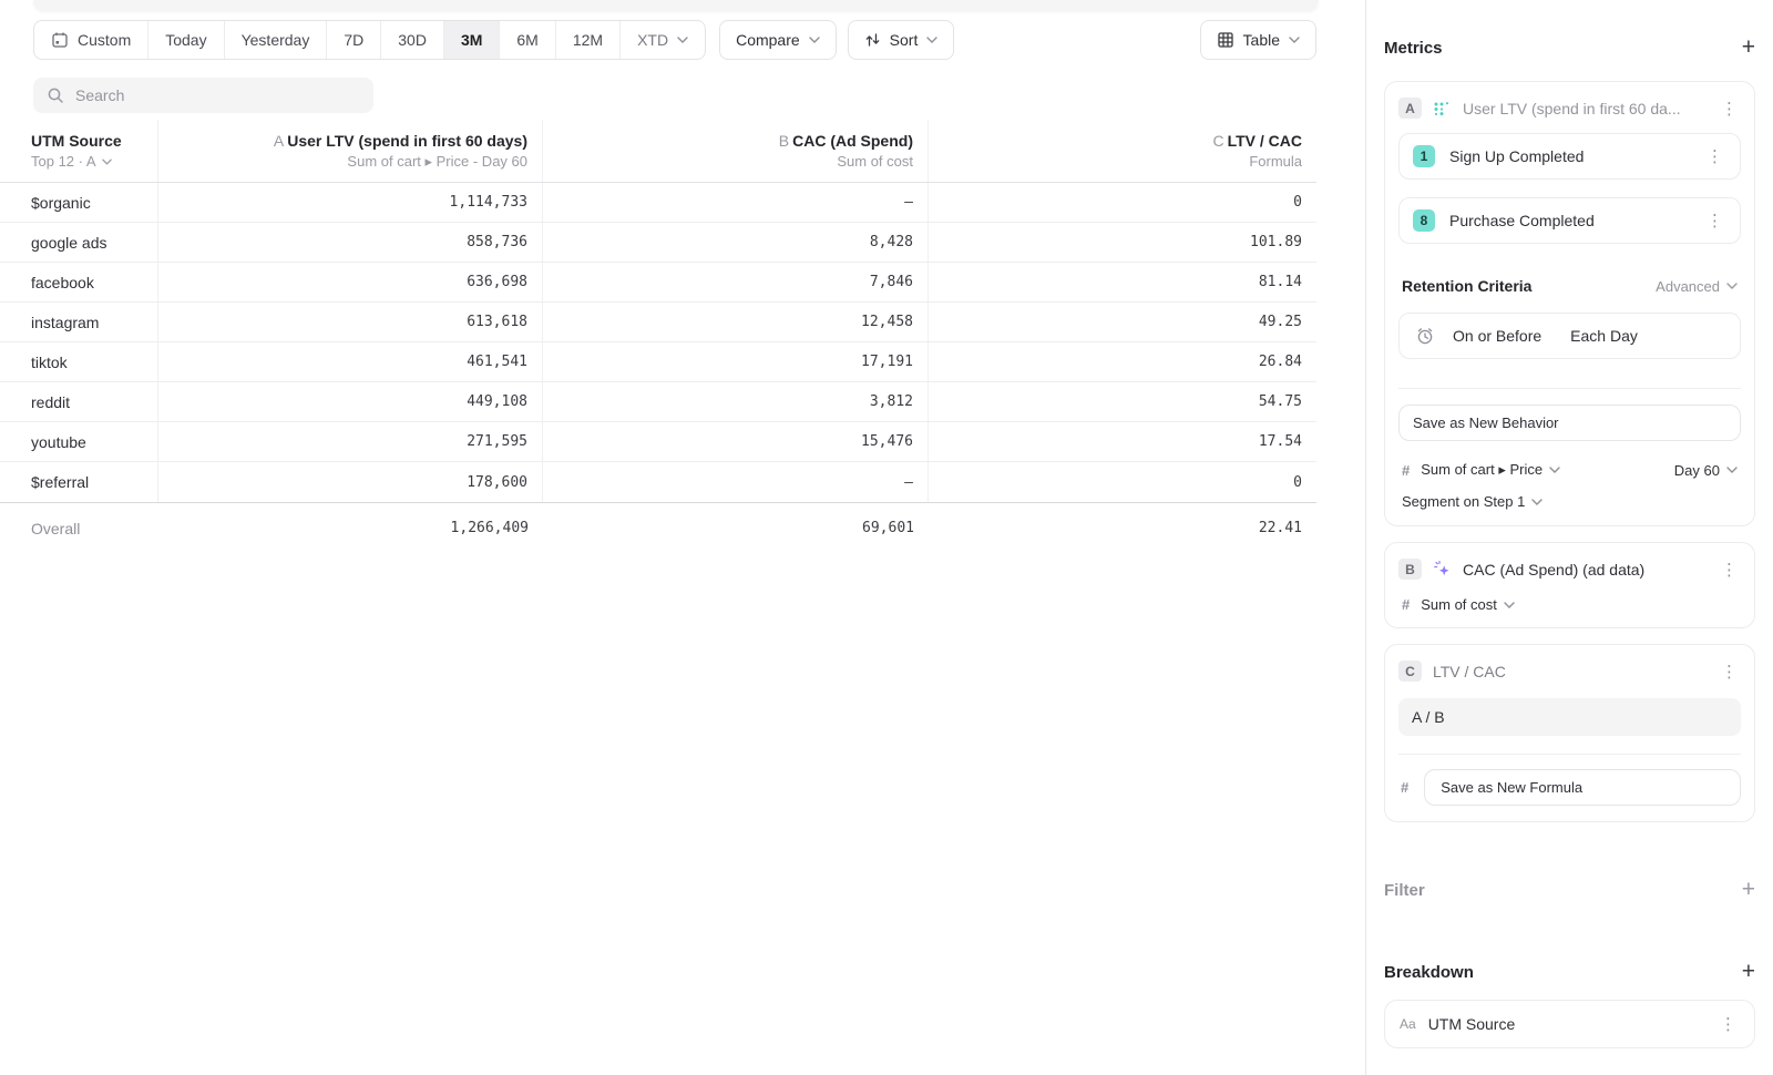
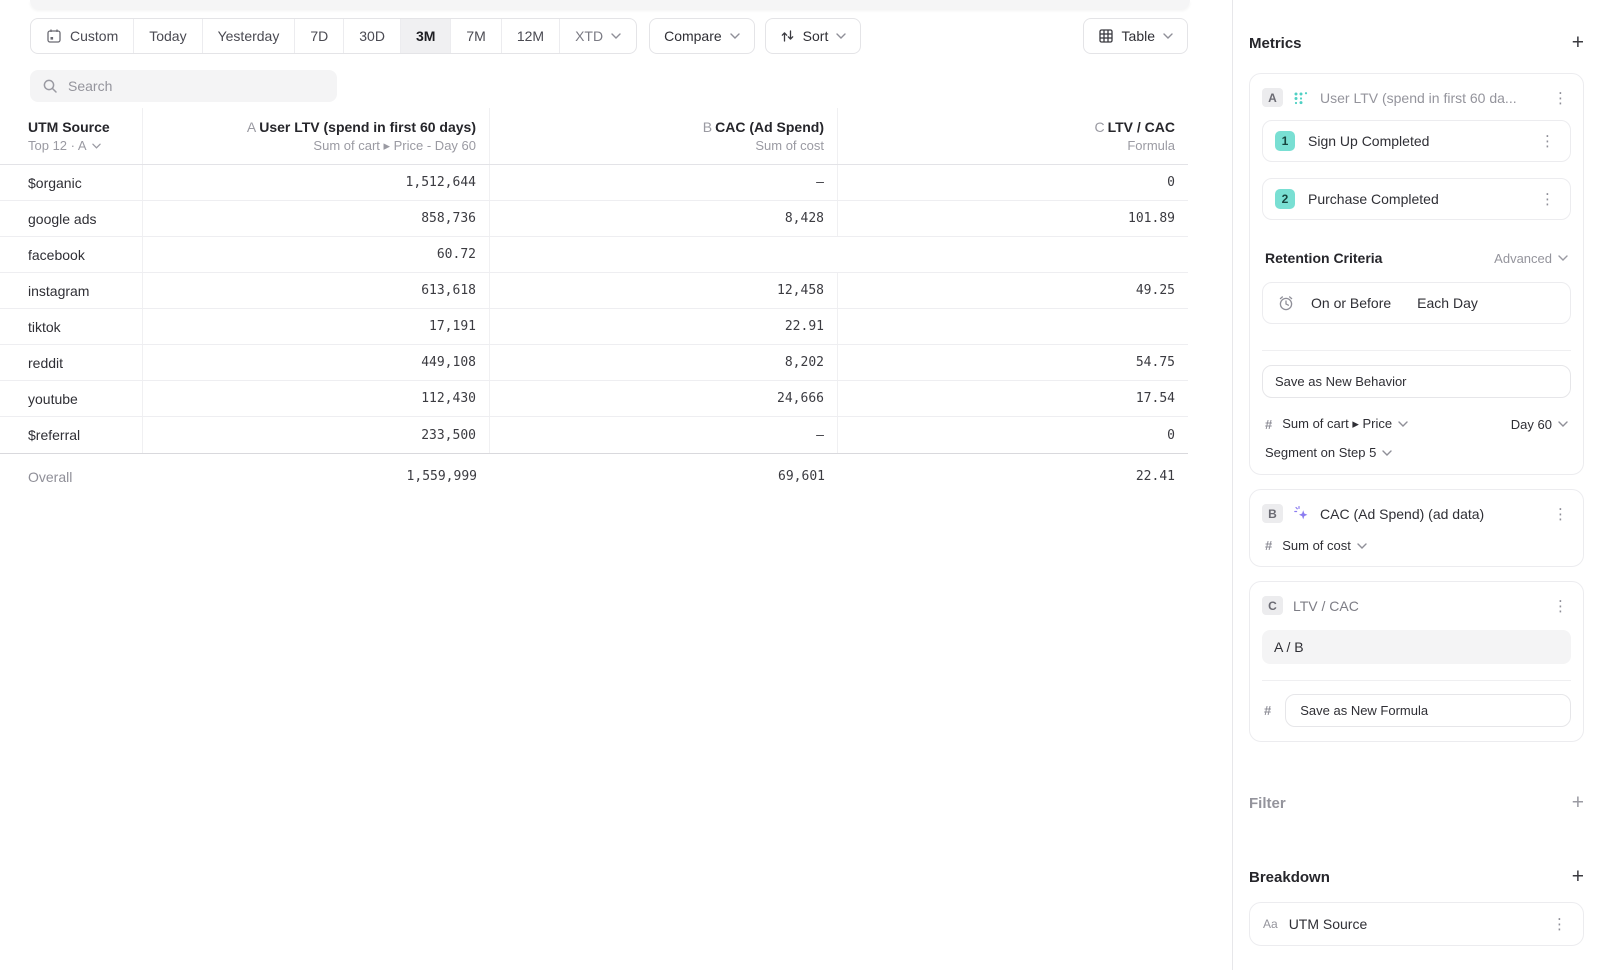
  Custom
  Today
  Yesterday
  7D
  30D
  3M
- 6M
+ 7M
  12M
  XTD
  Compare
  Sort
  Table
  Search
  UTM Source
  Top 12 · A
  A User LTV (spend in first 60 days)
  Sum of cart ▸ Price - Day 60
  B CAC (Ad Spend)
  Sum of cost
  C LTV / CAC
  Formula
  $organic
- 1,114,733
+ 1,512,644
  –
  0
  google ads
  858,736
  8,428
  101.89
  facebook
- 636,698
- 7,846
- 81.14
+ 60.72
  instagram
  613,618
  12,458
  49.25
  tiktok
- 461,541
  17,191
- 26.84
+ 22.91
  reddit
  449,108
- 3,812
+ 8,202
  54.75
  youtube
- 271,595
+ 112,430
- 15,476
+ 24,666
  17.54
  $referral
- 178,600
+ 233,500
  –
  0
  Overall
- 1,266,409
+ 1,559,999
  69,601
  22.41
  Metrics
  +
  A
  User LTV (spend in first 60 da...
  ⋮
  1
  Sign Up Completed
  ⋮
- 8
+ 2
  Purchase Completed
  ⋮
  Retention Criteria
  Advanced
  On or Before
  Each Day
  Save as New Behavior
  #
  Sum of cart ▸ Price
  Day 60
- Segment on Step 1
+ Segment on Step 5
  B
  CAC (Ad Spend) (ad data)
  ⋮
  #
  Sum of cost
  C
  LTV / CAC
  ⋮
  A / B
  #
  Save as New Formula
  Filter
  +
  Breakdown
  +
  Aa
  UTM Source
  ⋮
